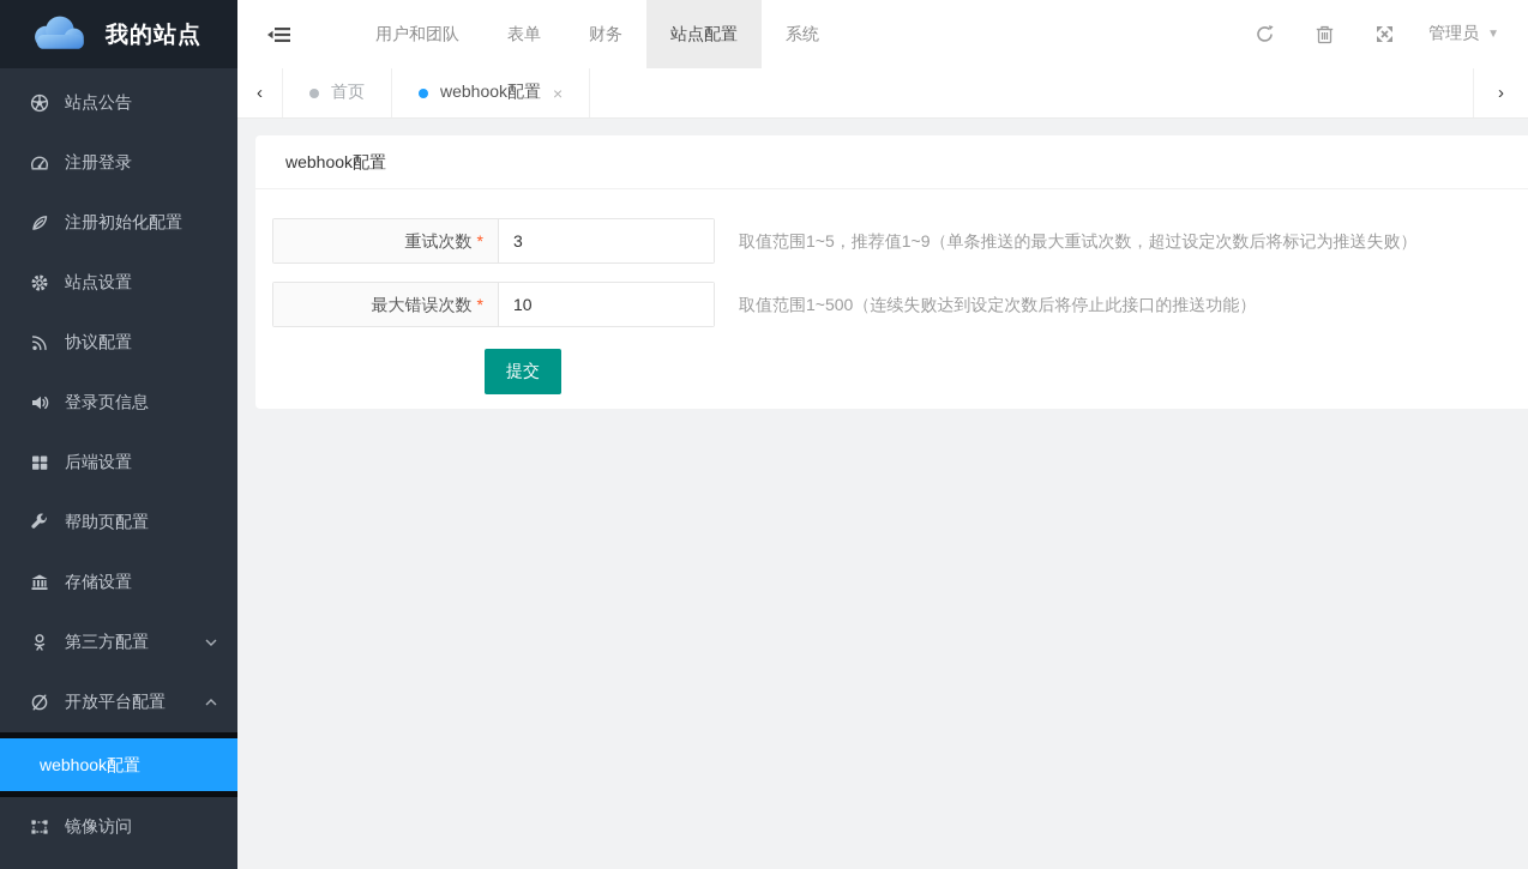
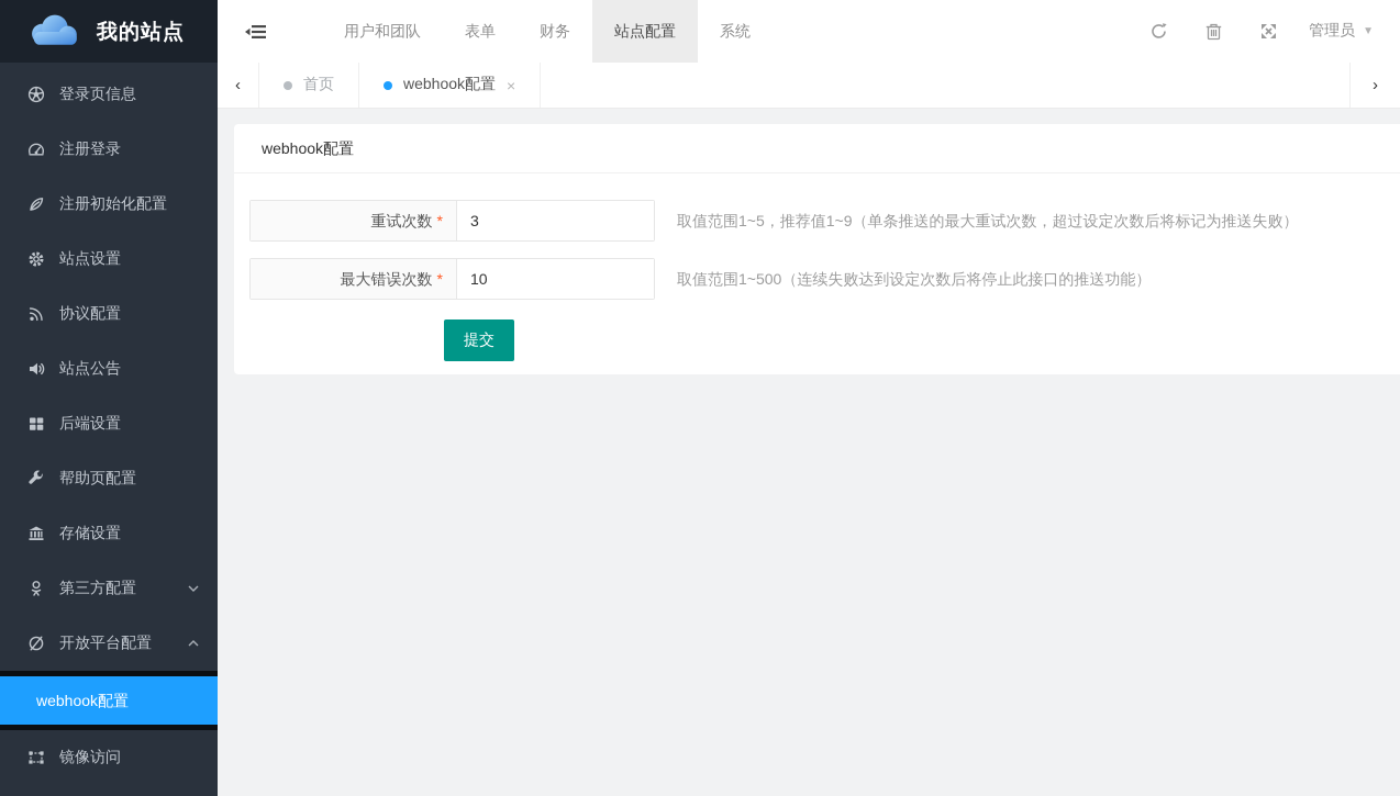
  我的站点
- 站点公告
+ 登录页信息
  注册登录
  注册初始化配置
  站点设置
  协议配置
- 登录页信息
+ 站点公告
  后端设置
  帮助页配置
  存储设置
  第三方配置
  开放平台配置
  webhook配置
  镜像访问
  用户和团队
  表单
  财务
  站点配置
  系统
  管理员
  ▼
  ‹
  首页
  webhook配置
  ×
  ›
  webhook配置
  重试次数 *
  3
  取值范围1~5，推荐值1~9（单条推送的最大重试次数，超过设定次数后将标记为推送失败）
  最大错误次数 *
  10
  取值范围1~500（连续失败达到设定次数后将停止此接口的推送功能）
  提交
